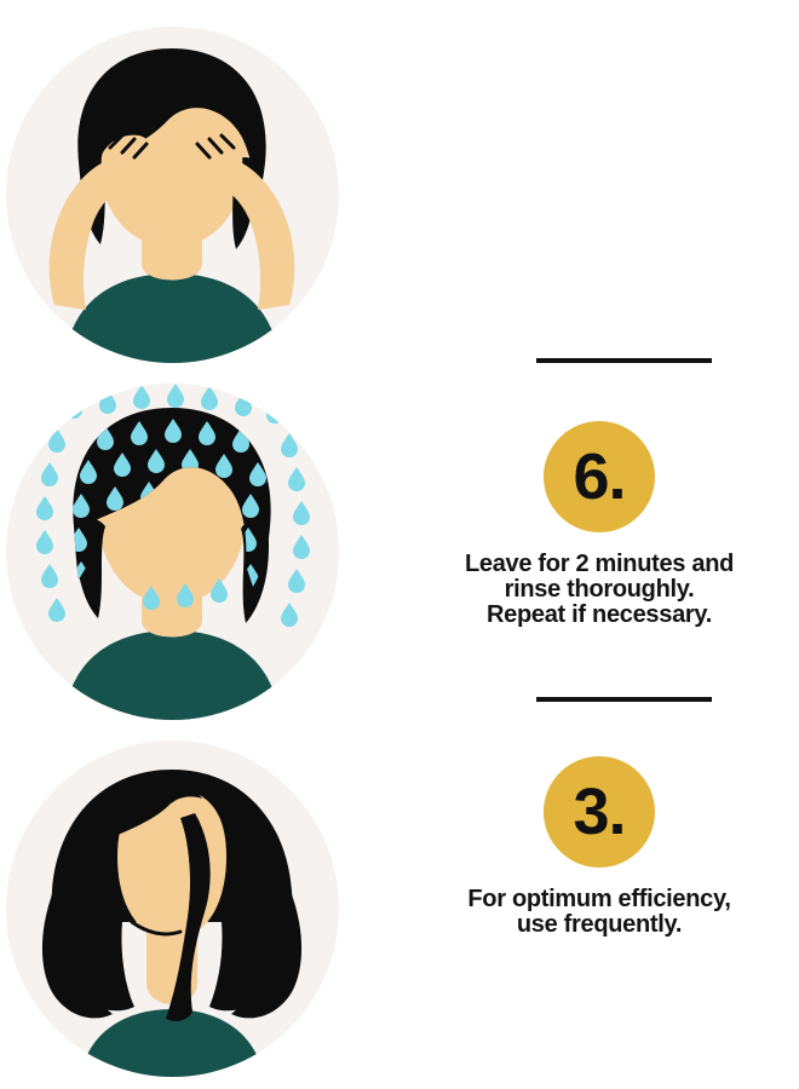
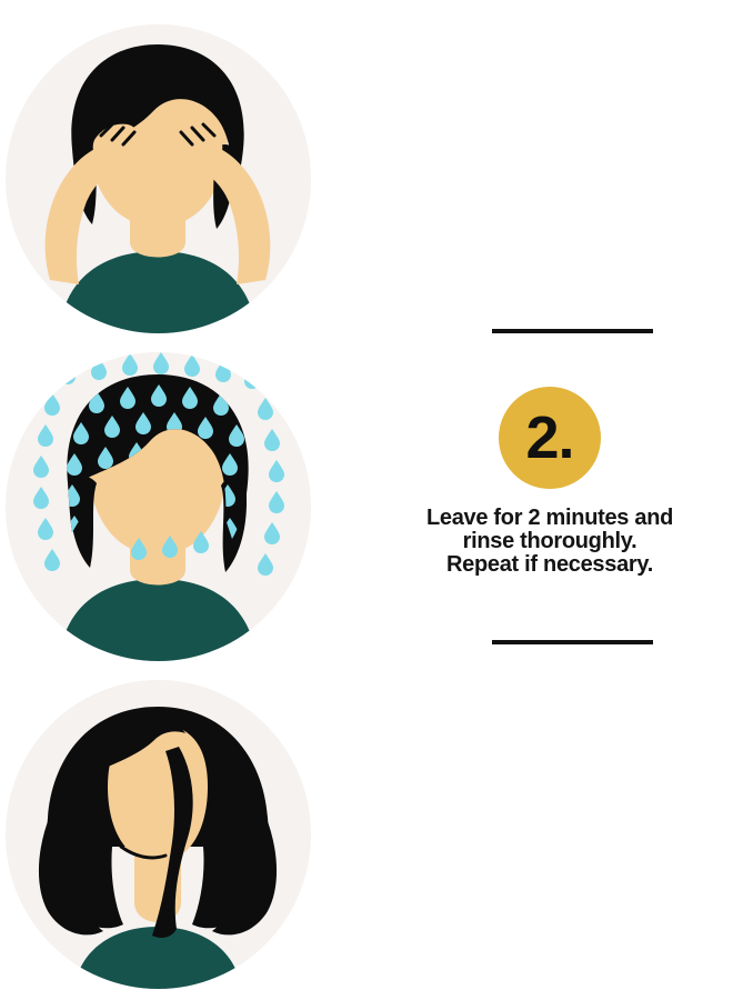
- 6.
+ 2.
  Leave for 2 minutes and
  rinse thoroughly.
  Repeat if necessary.
- 3.
- For optimum efficiency,
- use frequently.
